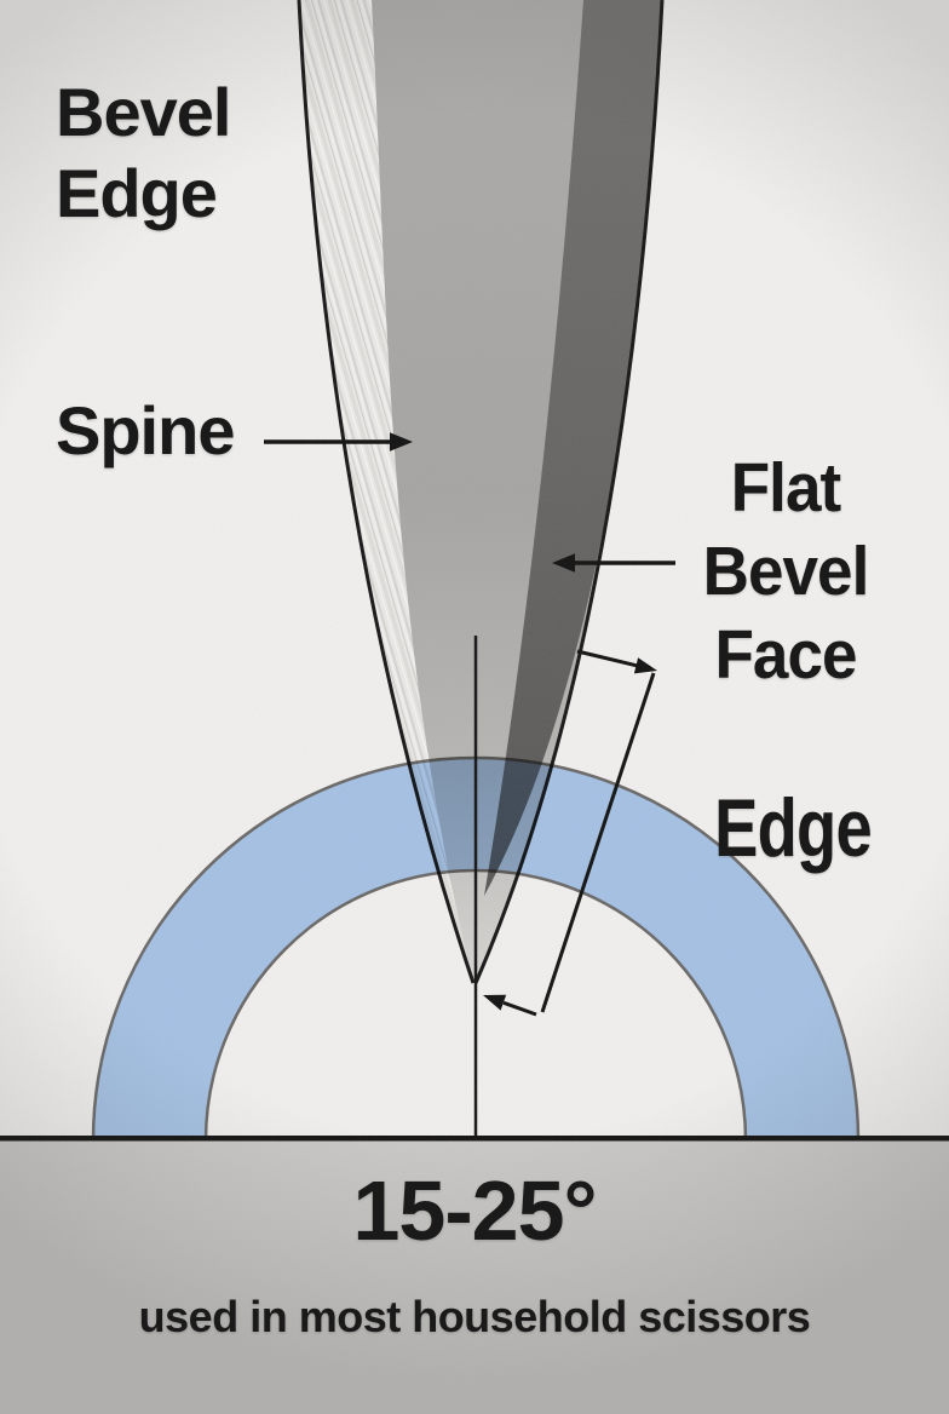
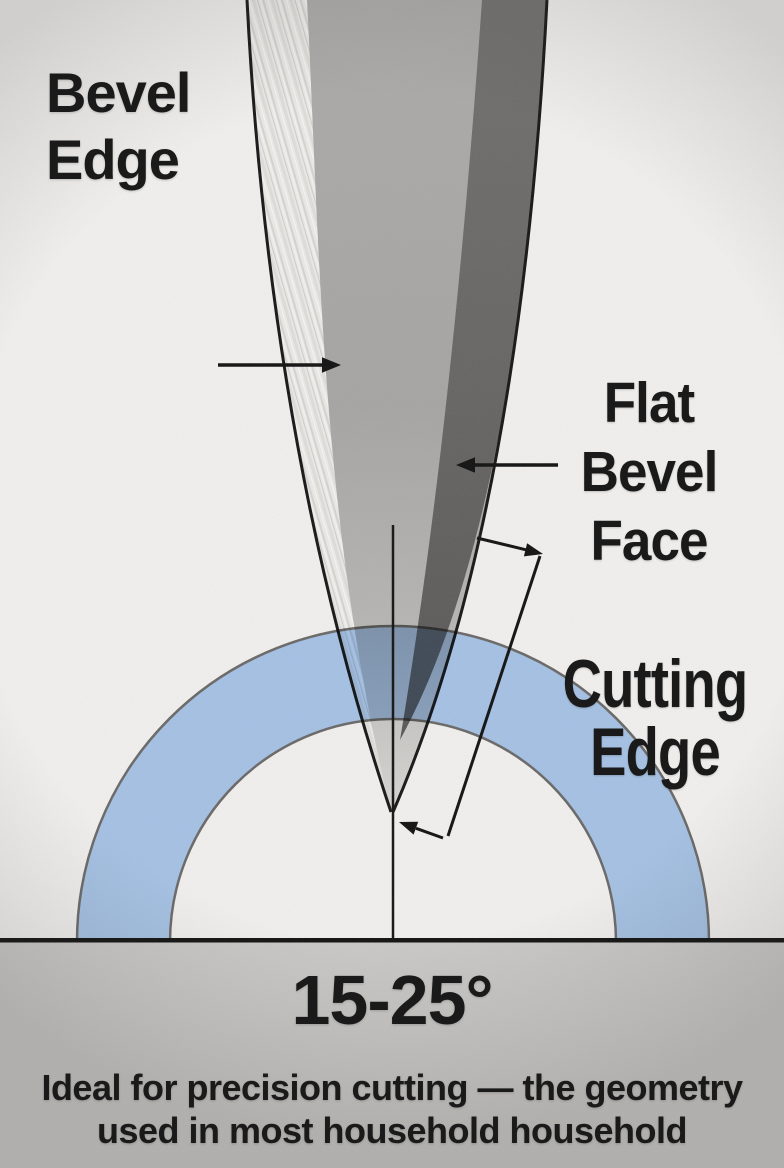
  Bevel
  Edge
- Spine
  Flat
  Bevel
  Face
+ Cutting
  Edge
  15-25°
+ Ideal for precision cutting — the geometry
- used in most household scissors
+ used in most household household
